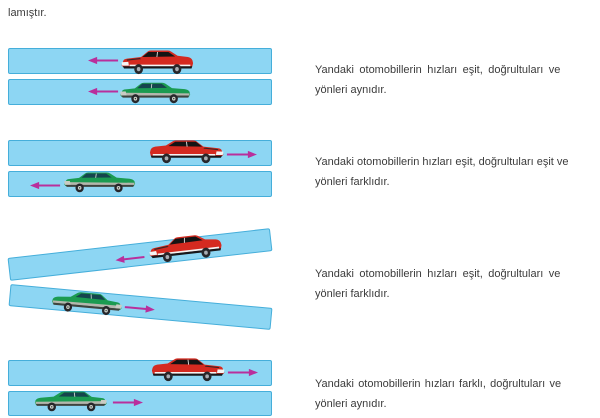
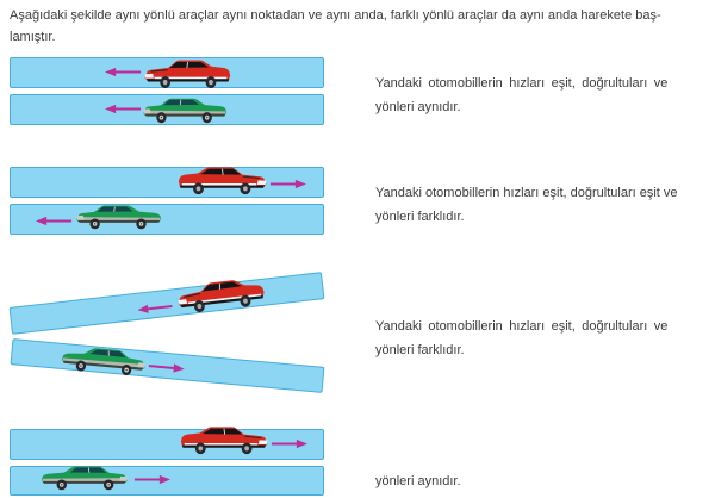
+ Aşağıdaki şekilde aynı yönlü araçlar aynı noktadan ve aynı anda, farklı yönlü araçlar da aynı anda harekete baş-
  lamıştır.
  Yandaki otomobillerin hızları eşit, doğrultuları ve
  yönleri aynıdır.
  Yandaki otomobillerin hızları eşit, doğrultuları eşit ve
  yönleri farklıdır.
  Yandaki otomobillerin hızları eşit, doğrultuları ve
  yönleri farklıdır.
- Yandaki otomobillerin hızları farklı, doğrultuları ve
  yönleri aynıdır.
